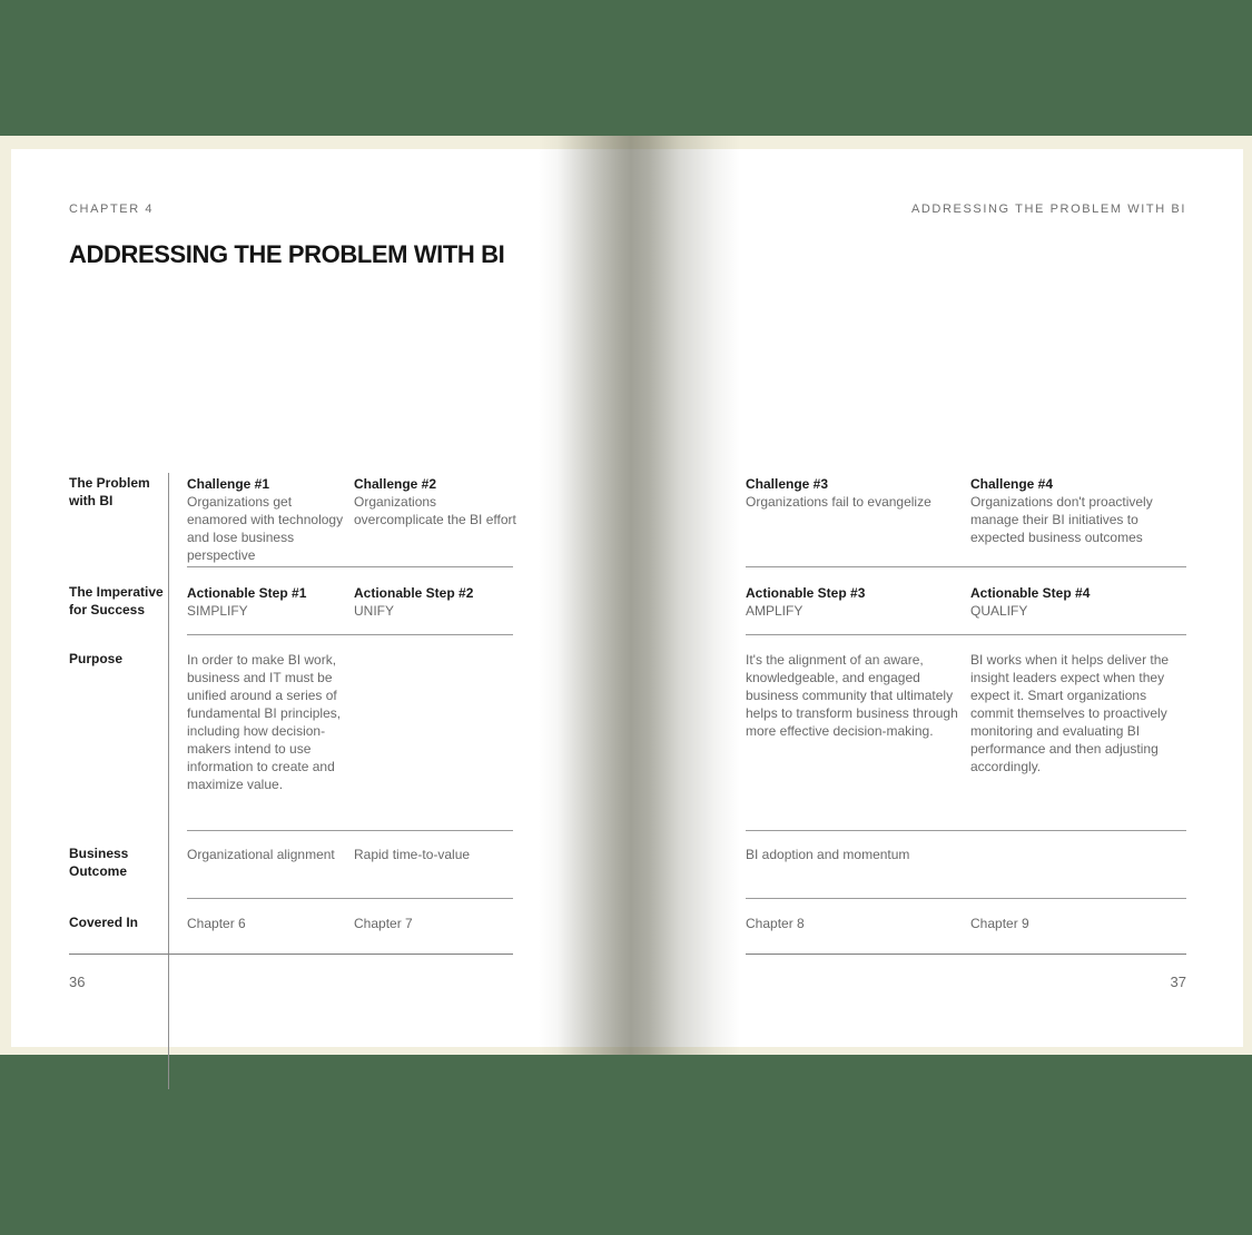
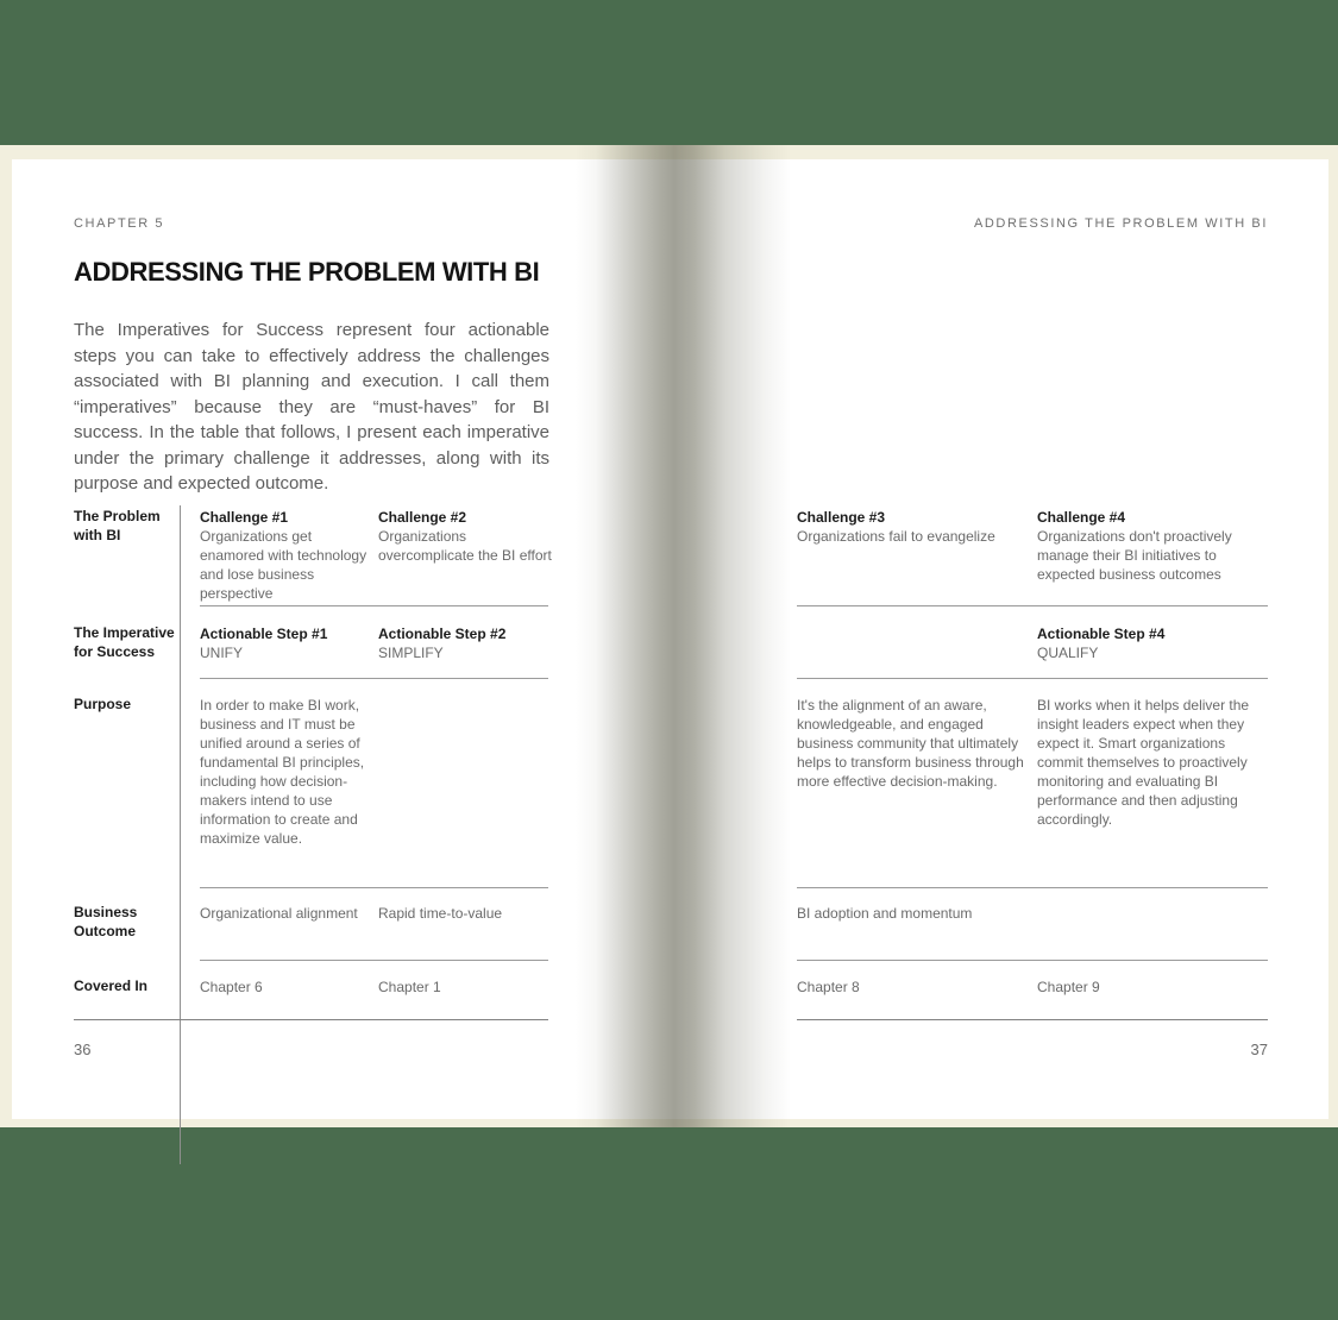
- CHAPTER 4
+ CHAPTER 5
  ADDRESSING THE PROBLEM WITH BI
+ The Imperatives for Success represent four actionable steps you can take to effectively address the challenges associated with BI planning and execution. I call them “imperatives” because they are “must-haves” for BI success. In the table that follows, I present each imperative under the primary challenge it addresses, along with its purpose and expected outcome.
  The Problem with BI
  The Imperative for Success
  Purpose
  Business Outcome
  Covered In
  Challenge #1
  Organizations get enamored with technology and lose business perspective
  Challenge #2
  Organizations overcomplicate the BI effort
  Actionable Step #1
- SIMPLIFY
+ UNIFY
  Actionable Step #2
- UNIFY
+ SIMPLIFY
  In order to make BI work, business and IT must be unified around a series of fundamental BI principles, including how decision-makers intend to use information to create and maximize value.
  Organizational alignment
  Rapid time-to-value
  Chapter 6
- Chapter 7
+ Chapter 1
  36
  ADDRESSING THE PROBLEM WITH BI
  Challenge #3
  Organizations fail to evangelize
  Challenge #4
  Organizations don't proactively manage their BI initiatives to expected business outcomes
- Actionable Step #3
- AMPLIFY
  Actionable Step #4
  QUALIFY
  It's the alignment of an aware, knowledgeable, and engaged business community that ultimately helps to transform business through more effective decision-making.
  BI works when it helps deliver the insight leaders expect when they expect it. Smart organizations commit themselves to proactively monitoring and evaluating BI performance and then adjusting accordingly.
  BI adoption and momentum
  Chapter 8
  Chapter 9
  37
